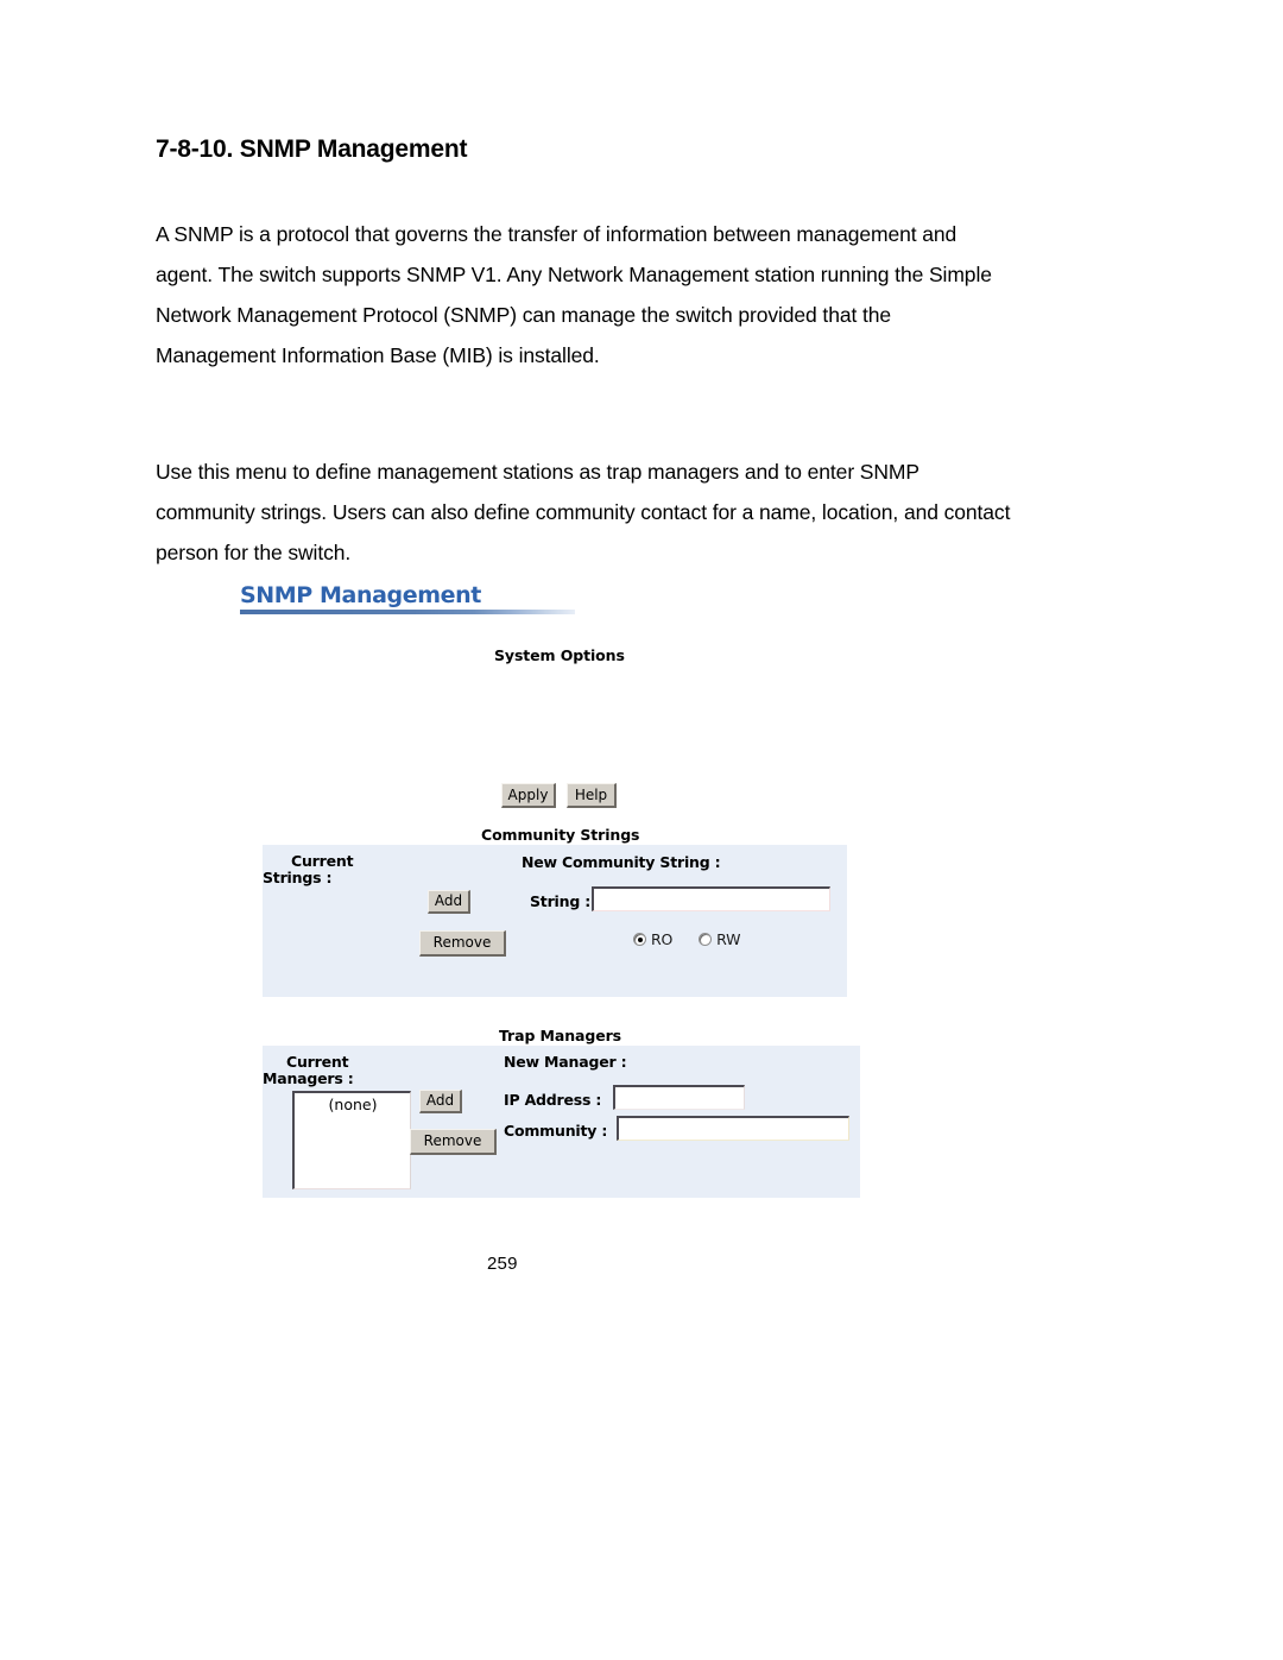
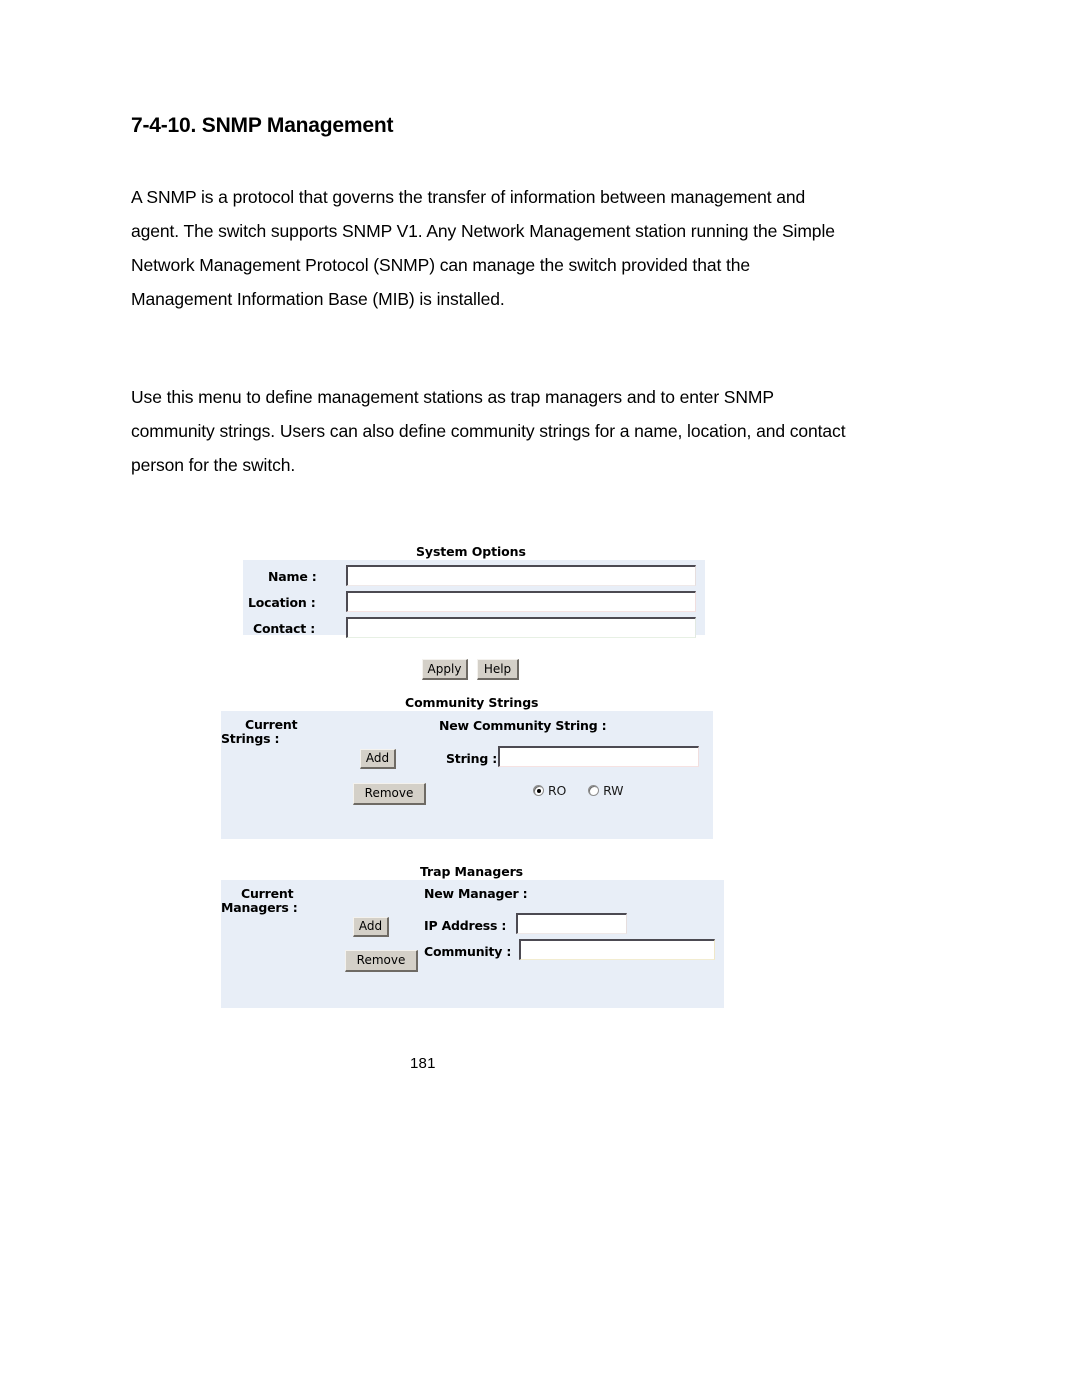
- 7-8-10. SNMP Management
+ 7-4-10. SNMP Management
  A SNMP is a protocol that governs the transfer of information between management and agent. The switch supports SNMP V1. Any Network Management station running the Simple Network Management Protocol (SNMP) can manage the switch provided that the Management Information Base (MIB) is installed.
- Use this menu to define management stations as trap managers and to enter SNMP community strings. Users can also define community contact for a name, location, and contact person for the switch.
+ Use this menu to define management stations as trap managers and to enter SNMP community strings. Users can also define community strings for a name, location, and contact person for the switch.
- 259
+ 181
- SNMP Management
  System Options
+ Name :
+ Location :
+ Contact :
  Apply
  Help
  Community Strings
  Current
  Strings :
  Add
  Remove
  New Community String :
  String :
  RO
  RW
  Trap Managers
  Current
  Managers :
- (none)
  Add
  Remove
  New Manager :
  IP Address :
  Community :
